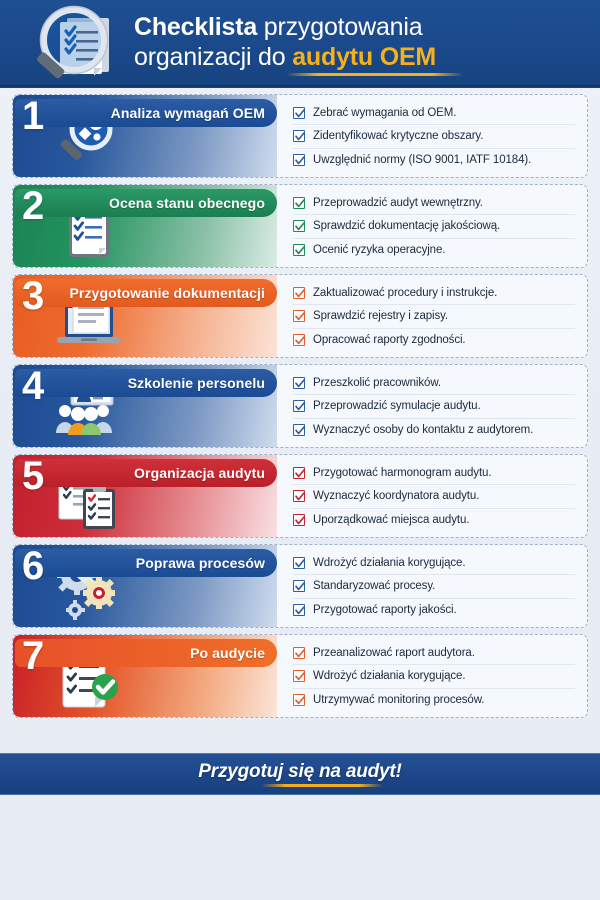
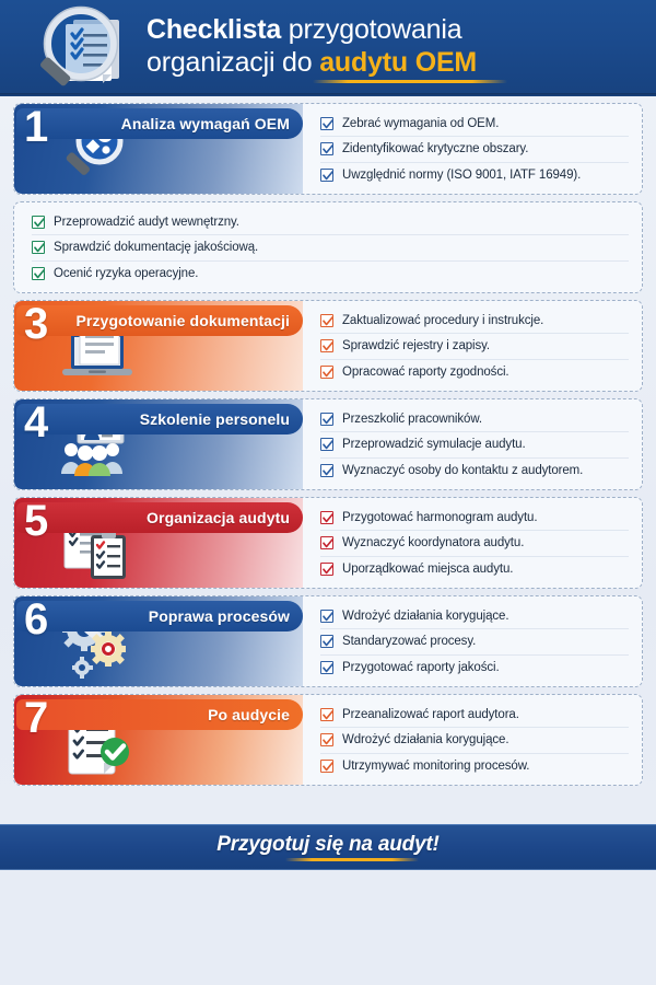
  Checklista przygotowania
  organizacji do audytu OEM
  Analiza wymagań OEM
  1
  Zebrać wymagania od OEM.
  Zidentyfikować krytyczne obszary.
- Uwzględnić normy (ISO 9001, IATF 10184).
+ Uwzględnić normy (ISO 9001, IATF 16949).
- Ocena stanu obecnego
- 2
  Przeprowadzić audyt wewnętrzny.
  Sprawdzić dokumentację jakościową.
  Ocenić ryzyka operacyjne.
  Przygotowanie dokumentacji
  3
  Zaktualizować procedury i instrukcje.
  Sprawdzić rejestry i zapisy.
  Opracować raporty zgodności.
  Szkolenie personelu
  4
  Przeszkolić pracowników.
  Przeprowadzić symulacje audytu.
  Wyznaczyć osoby do kontaktu z audytorem.
  Organizacja audytu
  5
  Przygotować harmonogram audytu.
  Wyznaczyć koordynatora audytu.
  Uporządkować miejsca audytu.
  Poprawa procesów
  6
  Wdrożyć działania korygujące.
  Standaryzować procesy.
  Przygotować raporty jakości.
  Po audycie
  7
  Przeanalizować raport audytora.
  Wdrożyć działania korygujące.
  Utrzymywać monitoring procesów.
  Przygotuj się na audyt!
